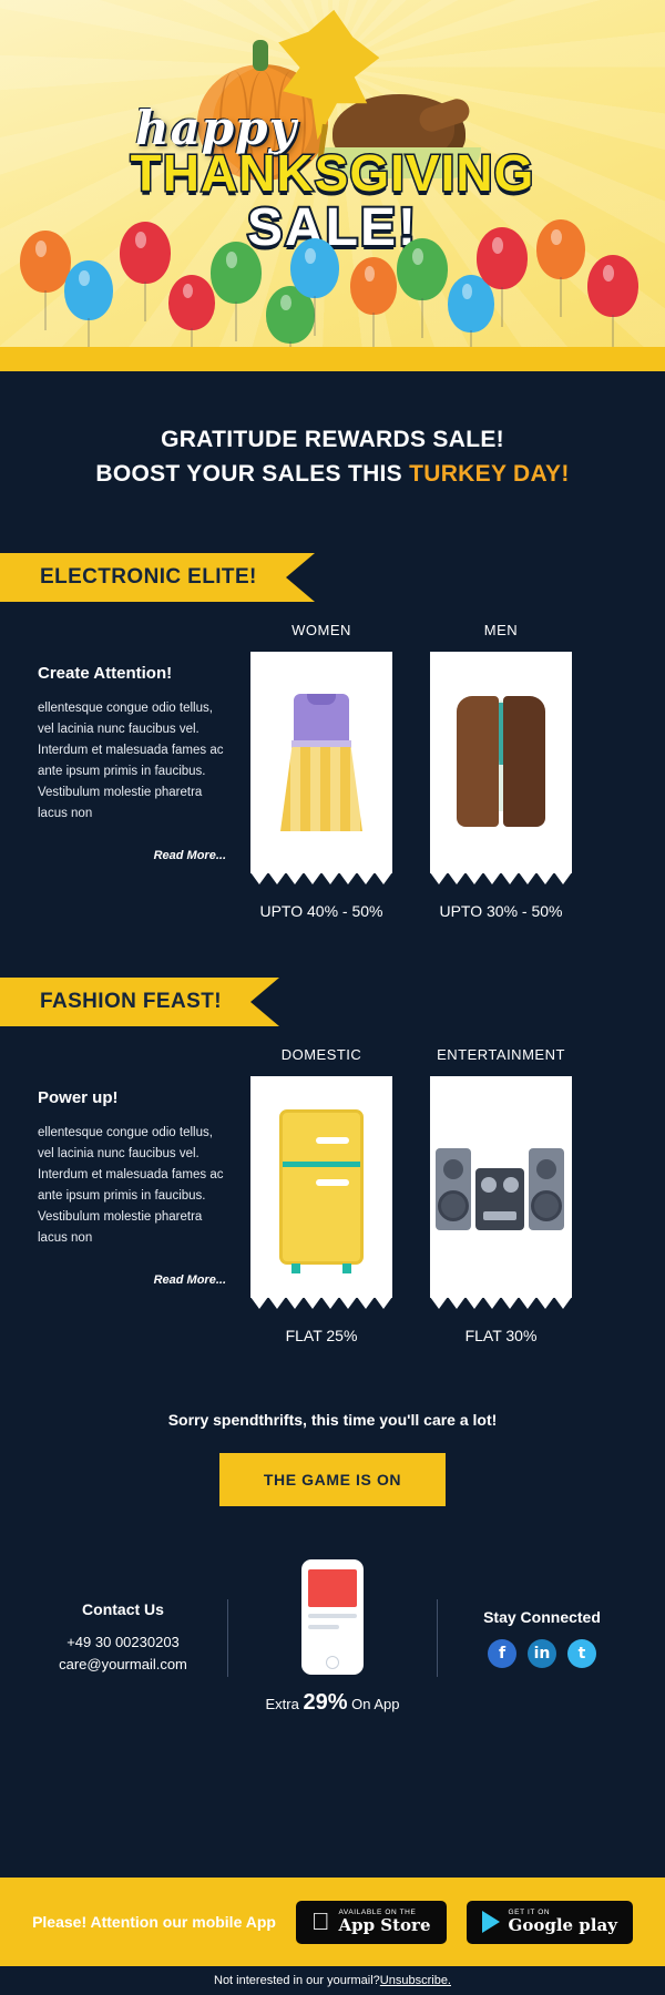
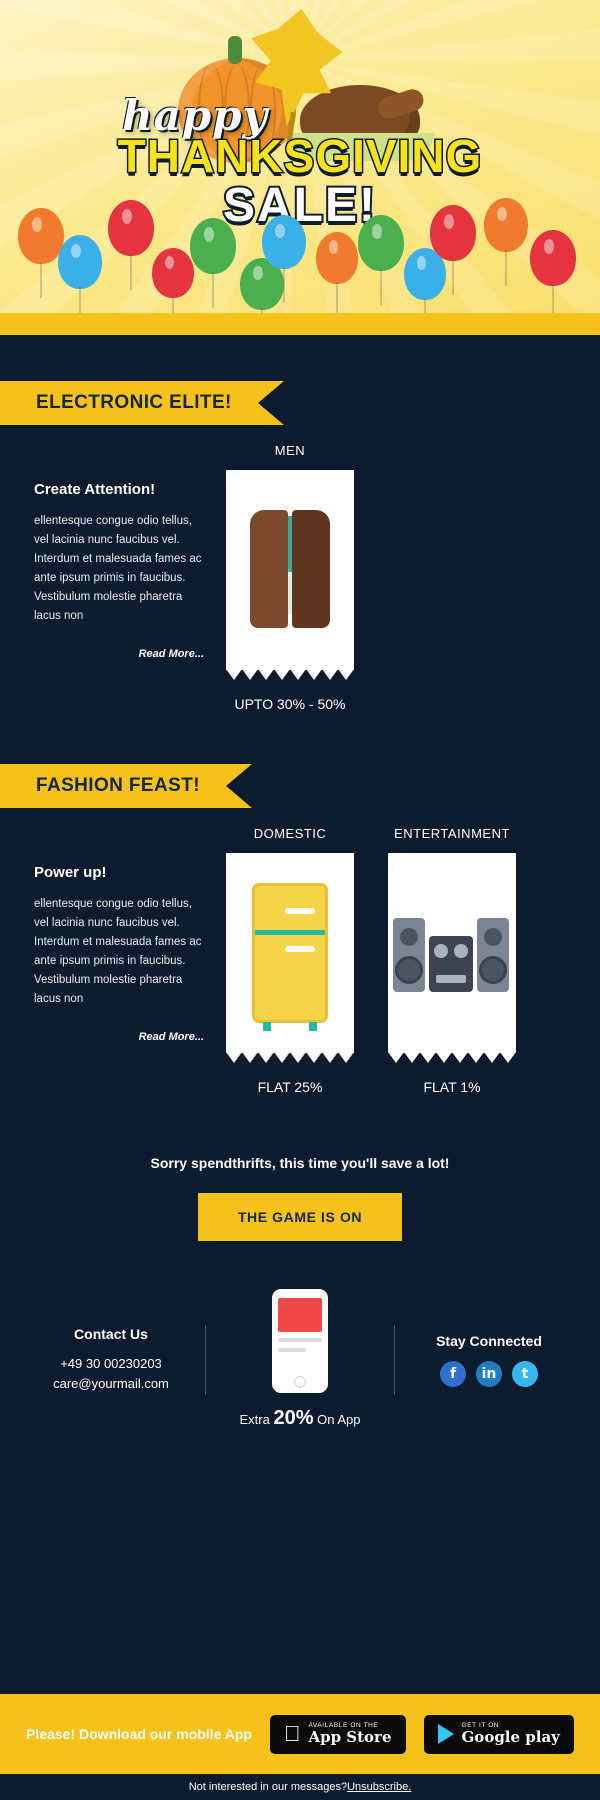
  happy
  THANKSGIVING
  SALE!
- GRATITUDE REWARDS SALE!
- BOOST YOUR SALES THIS TURKEY DAY!
  ELECTRONIC ELITE!
  Create Attention!
  ellentesque congue odio tellus, vel lacinia nunc faucibus vel. Interdum et malesuada fames ac ante ipsum primis in faucibus. Vestibulum molestie pharetra lacus non
  Read More...
- WOMEN
- UPTO 40% - 50%
  MEN
  UPTO 30% - 50%
  FASHION FEAST!
  Power up!
  ellentesque congue odio tellus, vel lacinia nunc faucibus vel. Interdum et malesuada fames ac ante ipsum primis in faucibus. Vestibulum molestie pharetra lacus non
  Read More...
  DOMESTIC
  FLAT 25%
  ENTERTAINMENT
- FLAT 30%
+ FLAT 1%
- Sorry spendthrifts, this time you'll care a lot!
+ Sorry spendthrifts, this time you'll save a lot!
  THE GAME IS ON
  Contact Us
  +49 30 00230203
  care@yourmail.com
- Extra 29% On App
+ Extra 20% On App
  Stay Connected
  f
  in
  t
- Please! Attention our mobile App
+ Please! Download our mobile App
  
  App Store
  Google play
- Not interested in our yourmail?
+ Not interested in our messages?
  Unsubscribe.
